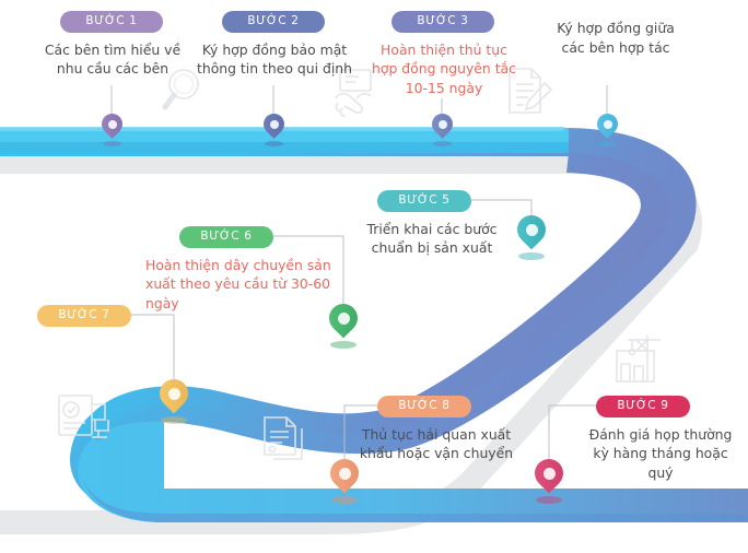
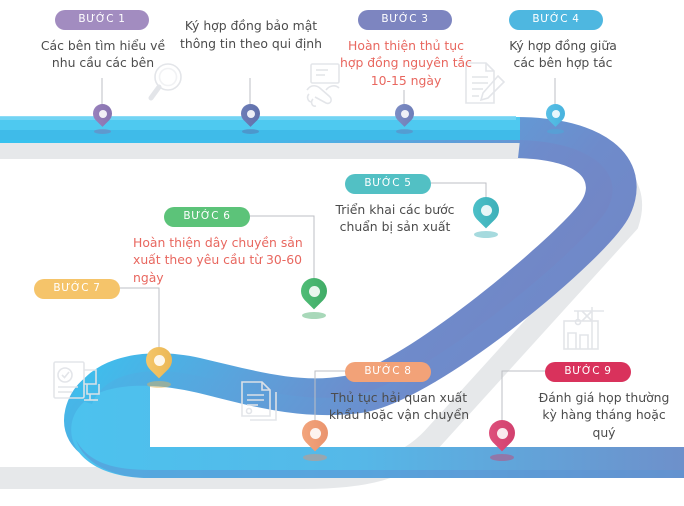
  BƯỚC 1
  Các bên tìm hiểu về
  nhu cầu các bên
- BƯỚC 2
  Ký hợp đồng bảo mật
  thông tin theo qui định
  BƯỚC 3
  Hoàn thiện thủ tục
  hợp đồng nguyên tắc
  10-15 ngày
+ BƯỚC 4
  Ký hợp đồng giữa
  các bên hợp tác
  BƯỚC 5
  Triển khai các bước
  chuẩn bị sản xuất
  BƯỚC 6
  Hoàn thiện dây chuyền sản
  xuất theo yêu cầu từ 30-60
  ngày
  BƯỚC 7
  BƯỚC 8
  Thủ tục hải quan xuất
  khẩu hoặc vận chuyển
  BƯỚC 9
  Đánh giá họp thường
  kỳ hàng tháng hoặc
  quý
